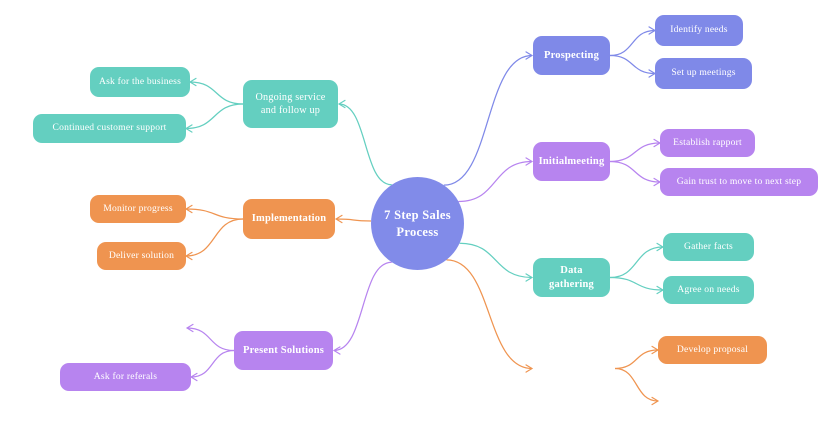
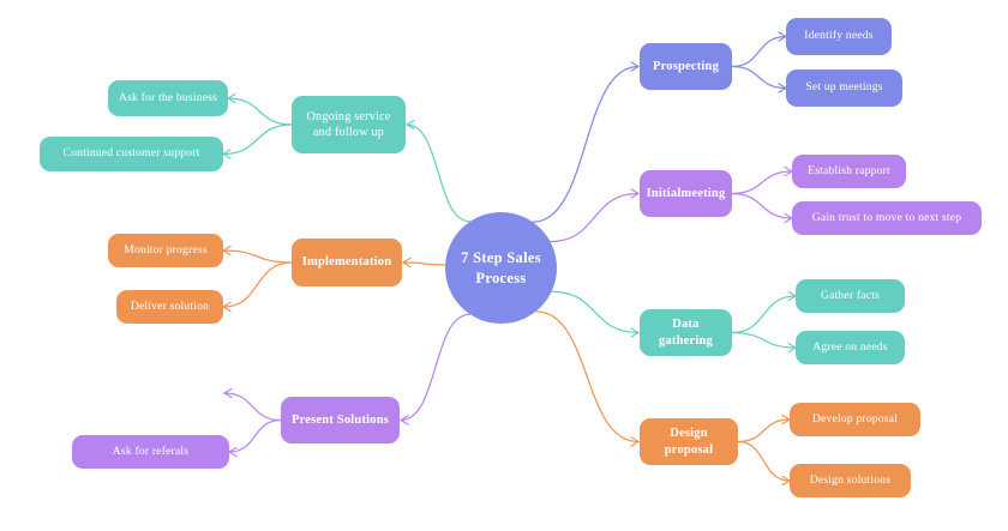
  Identify needs
  Set up meetings
  Prospecting
  Establish rapport
  Gain trust to move to next step
  Initialmeeting
  Gather facts
  Agree on needs
  Data gathering
  Develop proposal
+ Design solutions
+ Design proposal
  Ask for the business
  Continued customer support
  Ongoing service
  and follow up
  Monitor progress
  Deliver solution
  Implementation
  Ask for referals
  Present Solutions
  7 Step Sales Process
